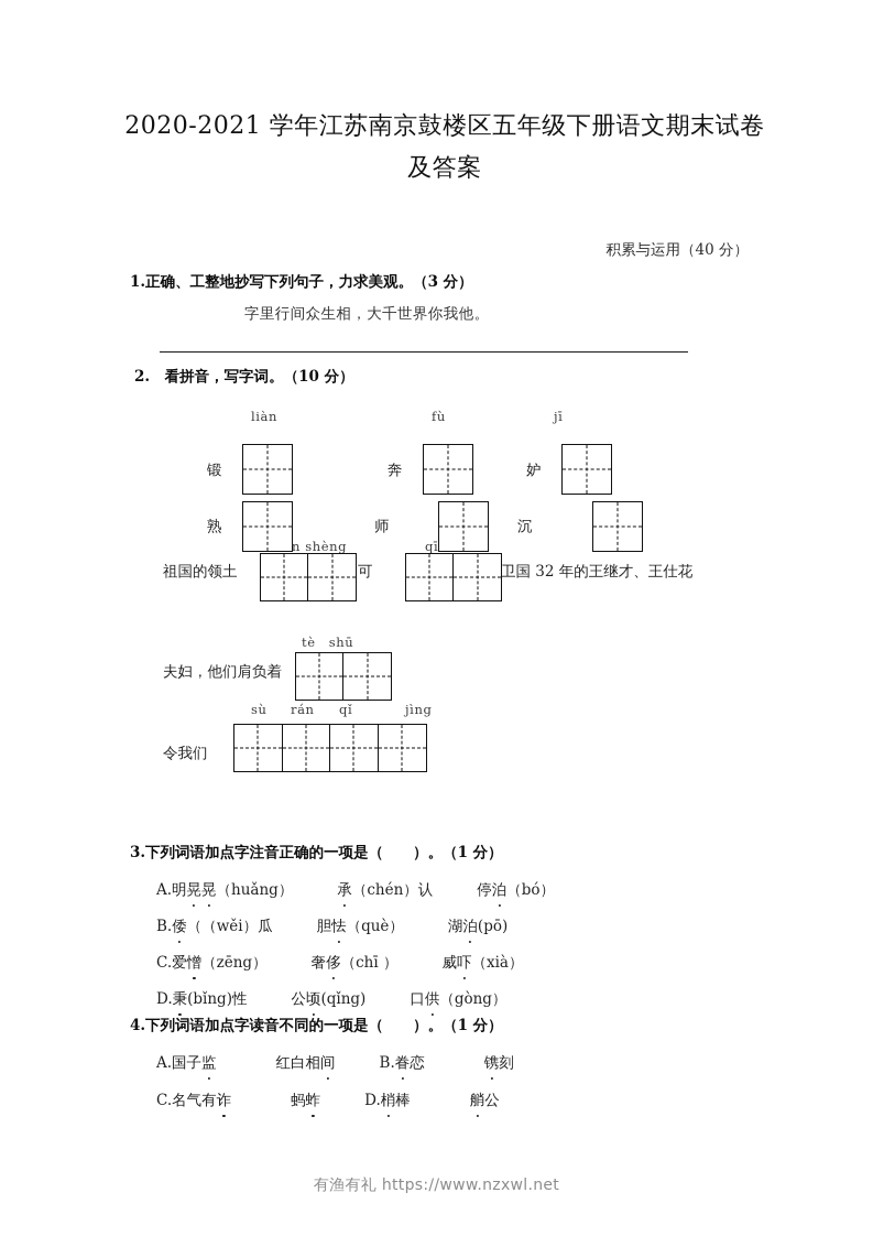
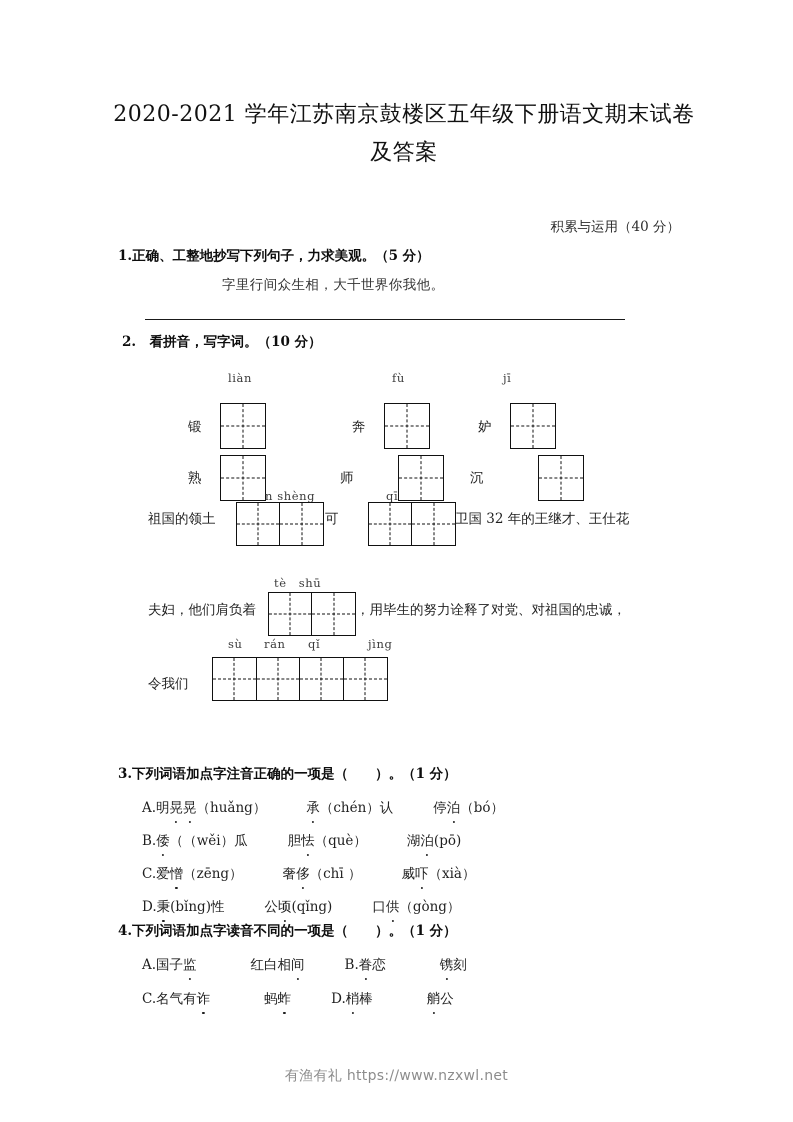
  2020-2021 学年江苏南京鼓楼区五年级下册语文期末试卷及答案
  积累与运用（40 分）
- 1.正确、工整地抄写下列句子，力求美观。（3 分）
+ 1.正确、工整地抄写下列句子，力求美观。（5 分）
  字里行间众生相，大千世界你我他。
  2. 看拼音，写字词。（10 分）
  liàn
  fù
  jī
  锻
  奔
  妒
  熟
  师
  沉
  n shèng
  qī
  祖国的领土
  可
  卫国 32 年的王继才、王仕花
  tè shū
  夫妇，他们肩负着
+ ，用毕生的努力诠释了对党、对祖国的忠诚，
  sù
  rán
  qǐ
  jìng
  令我们
  3.下列词语加点字注音正确的一项是（ ）。（1 分）
  A.明晃晃（huǎng） 承（chén）认 停泊（bó）
  B.倭（（wěi）瓜 胆怯（què） 湖泊(pō)
  C.爱憎（zēng） 奢侈（chī ） 威吓（xià）
  D.秉(bǐng)性 公顷(qǐng) 口供（gòng）
  4.下列词语加点字读音不同的一项是（ ）。（1 分）
  A.国子监 红白相间 B.眷恋 镌刻
  C.名气有诈 蚂蚱 D.梢棒 艄公
  有渔有礼 https://www.nzxwl.net
